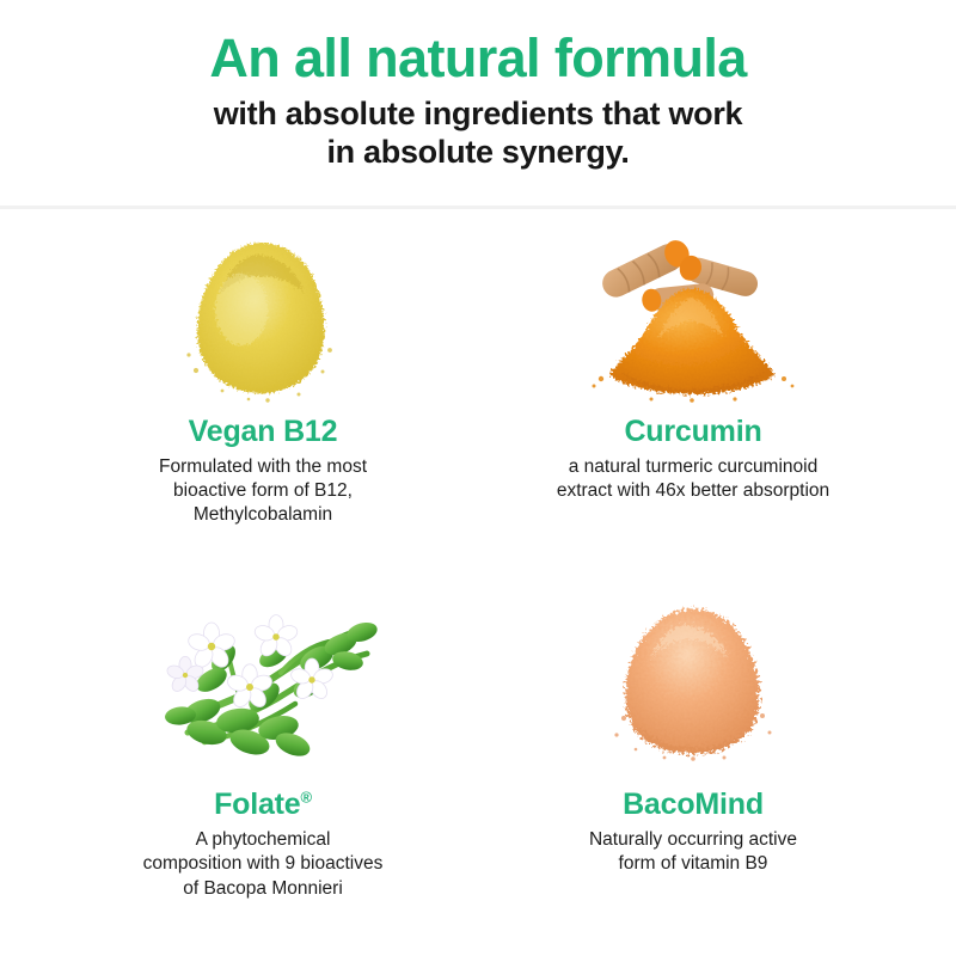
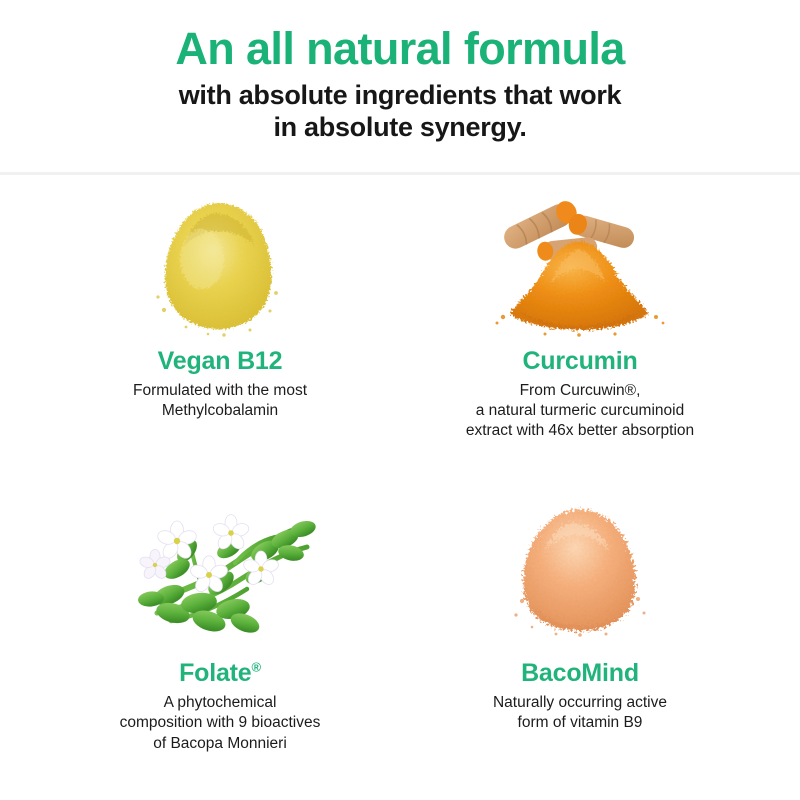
  An all natural formula
  with absolute ingredients that work
  in absolute synergy.
  Vegan B12
  Formulated with the most
- bioactive form of B12,
  Methylcobalamin
  Curcumin
+ From Curcuwin®,
  a natural turmeric curcuminoid
  extract with 46x better absorption
  Folate®
  A phytochemical
  composition with 9 bioactives
  of Bacopa Monnieri
  BacoMind
  Naturally occurring active
  form of vitamin B9
